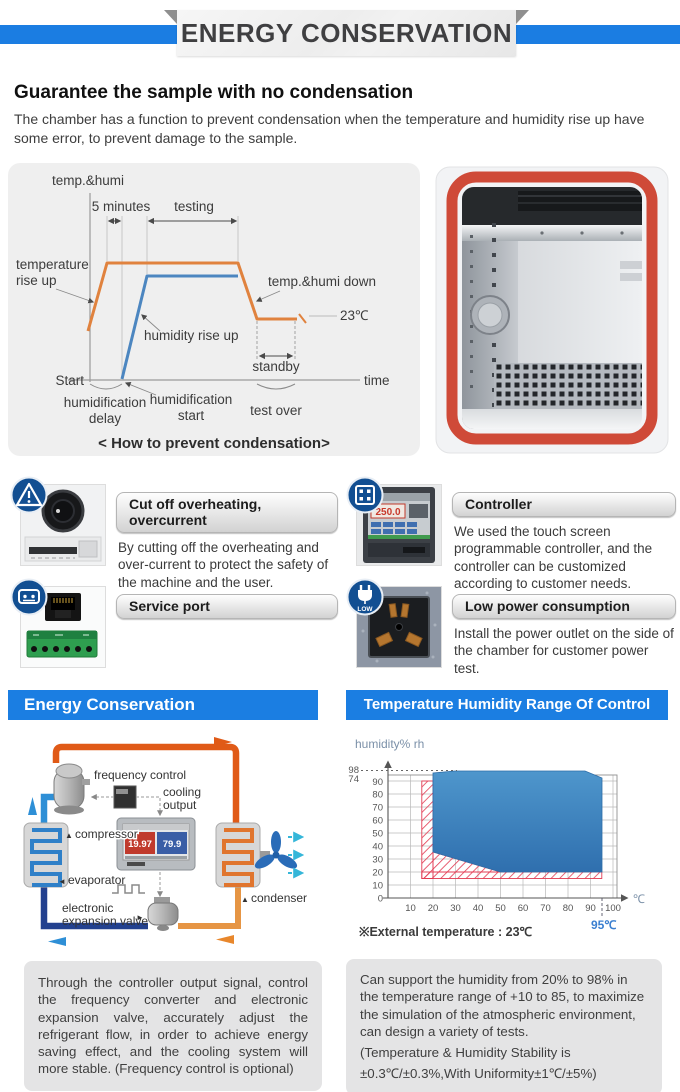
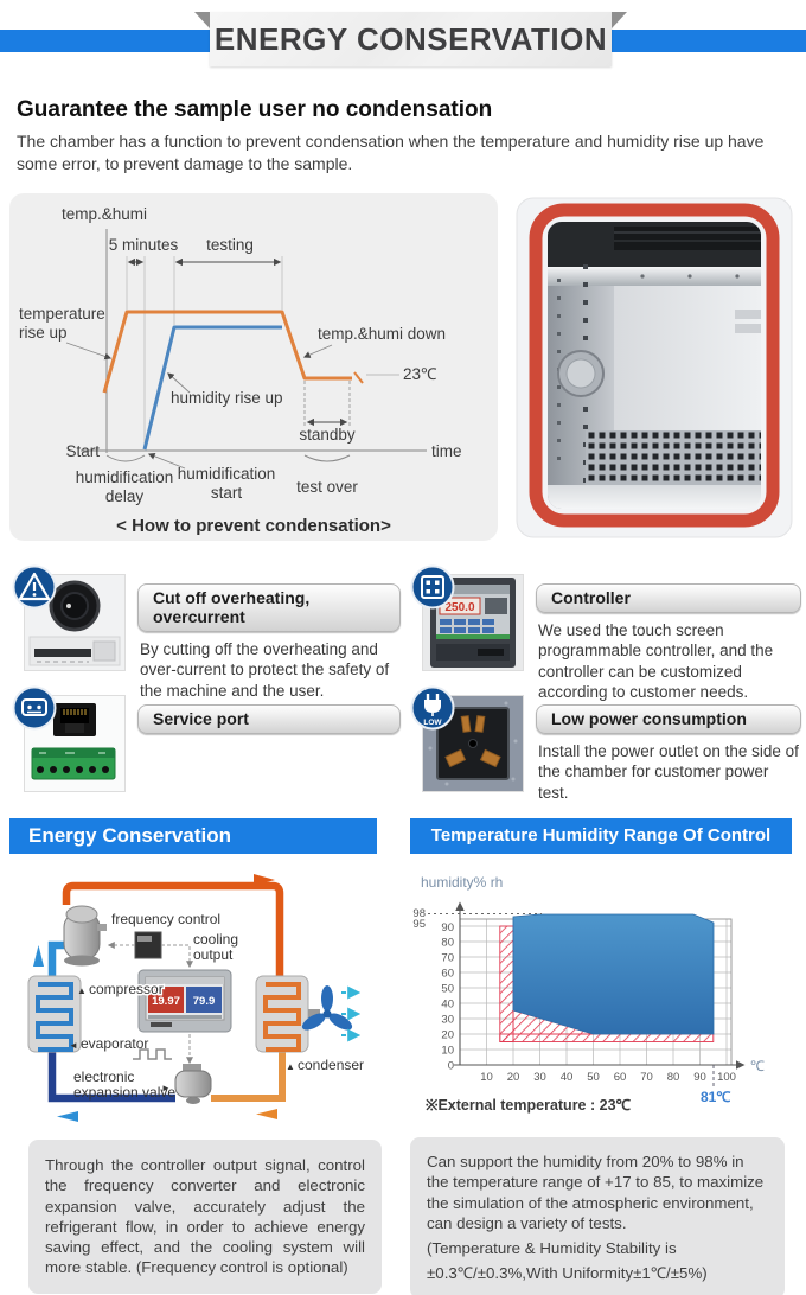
  ENERGY CONSERVATION
- Guarantee the sample with no condensation
+ Guarantee the sample user no condensation
  The chamber has a function to prevent condensation when the temperature and humidity rise up have some error, to prevent damage to the sample.
  temp.&humi
  time
  5 minutes
  testing
  temperature
  rise up
  temp.&humi down
  23℃
  humidity rise up
  Start
  standby
  humidification
  delay
  humidification
  start
  test over
  < How to prevent condensation>
  Cut off overheating, overcurrent
  By cutting off the overheating and over-current to protect the safety of the machine and the user.
  250.0
  Controller
  We used the touch screen programmable controller, and the controller can be customized according to customer needs.
  Service port
  Low power consumption
  Install the power outlet on the side of the chamber for customer power test.
  Energy Conservation
  Temperature Humidity Range Of Control
  19.97
  79.9
  frequency control
  cooling
  output
  ▲
  compressor
  ◄
  evaporator
  electronic
  expansion valve
  ►
  ▲
  condenser
  humidity% rh
  98
- 74
+ 95
  90
  80
  70
  60
  50
  40
  30
  20
  10
  0
  10
  20
  30
  40
  50
  60
  70
  80
  90
  100
  ℃
- 95℃
+ 81℃
  ※External temperature : 23℃
  Through the controller output signal, control the frequency converter and electronic expansion valve, accurately adjust the refrigerant flow, in order to achieve energy saving effect, and the cooling system will more stable. (Frequency control is optional)
- Can support the humidity from 20% to 98% in the temperature range of +10 to 85, to maximize the simulation of the atmospheric environment, can design a variety of tests.
+ Can support the humidity from 20% to 98% in the temperature range of +17 to 85, to maximize the simulation of the atmospheric environment, can design a variety of tests.
  (Temperature & Humidity Stability is
  ±0.3℃/±0.3%,With Uniformity±1℃/±5%)
